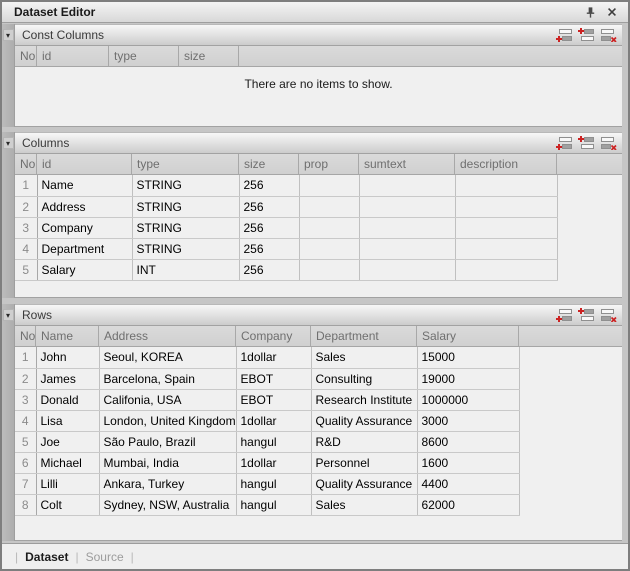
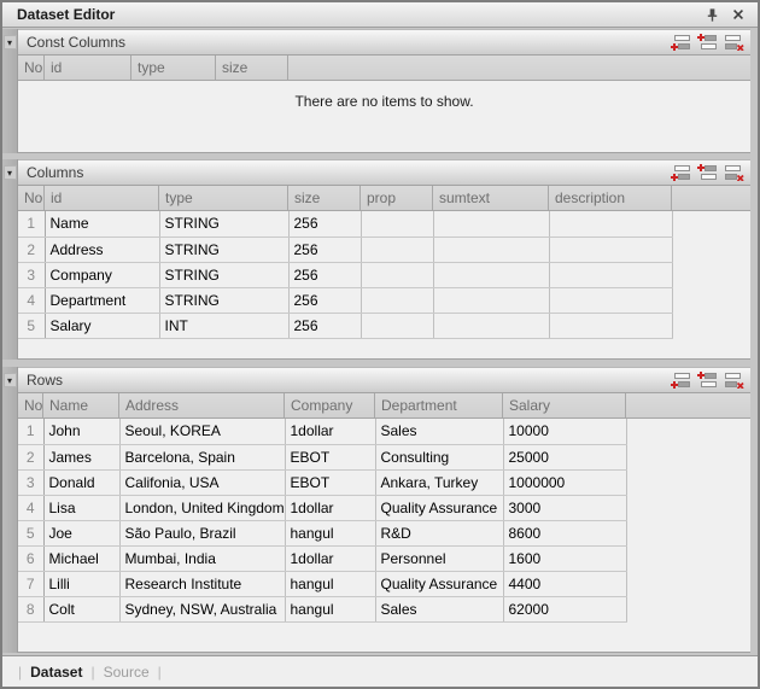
  Dataset Editor
  ▾
  Const Columns
  No
  id
  type
  size
  There are no items to show.
  ▾
  Columns
  No
  id
  type
  size
  prop
  sumtext
  description
  1	Name	STRING	256
  2	Address	STRING	256
  3	Company	STRING	256
  4	Department	STRING	256
  5	Salary	INT	256
  ▾
  Rows
  No
  Name
  Address
  Company
  Department
  Salary
- 1	John	Seoul, KOREA	1dollar	Sales	15000
+ 1	John	Seoul, KOREA	1dollar	Sales	10000
- 2	James	Barcelona, Spain	EBOT	Consulting	19000
+ 2	James	Barcelona, Spain	EBOT	Consulting	25000
- 3	Donald	Califonia, USA	EBOT	Research Institute	1000000
+ 3	Donald	Califonia, USA	EBOT	Ankara, Turkey	1000000
  4	Lisa	London, United Kingdom	1dollar	Quality Assurance	3000
  5	Joe	São Paulo, Brazil	hangul	R&D	8600
  6	Michael	Mumbai, India	1dollar	Personnel	1600
- 7	Lilli	Ankara, Turkey	hangul	Quality Assurance	4400
+ 7	Lilli	Research Institute	hangul	Quality Assurance	4400
  8	Colt	Sydney, NSW, Australia	hangul	Sales	62000
  |
  Dataset
  |
  Source
  |
